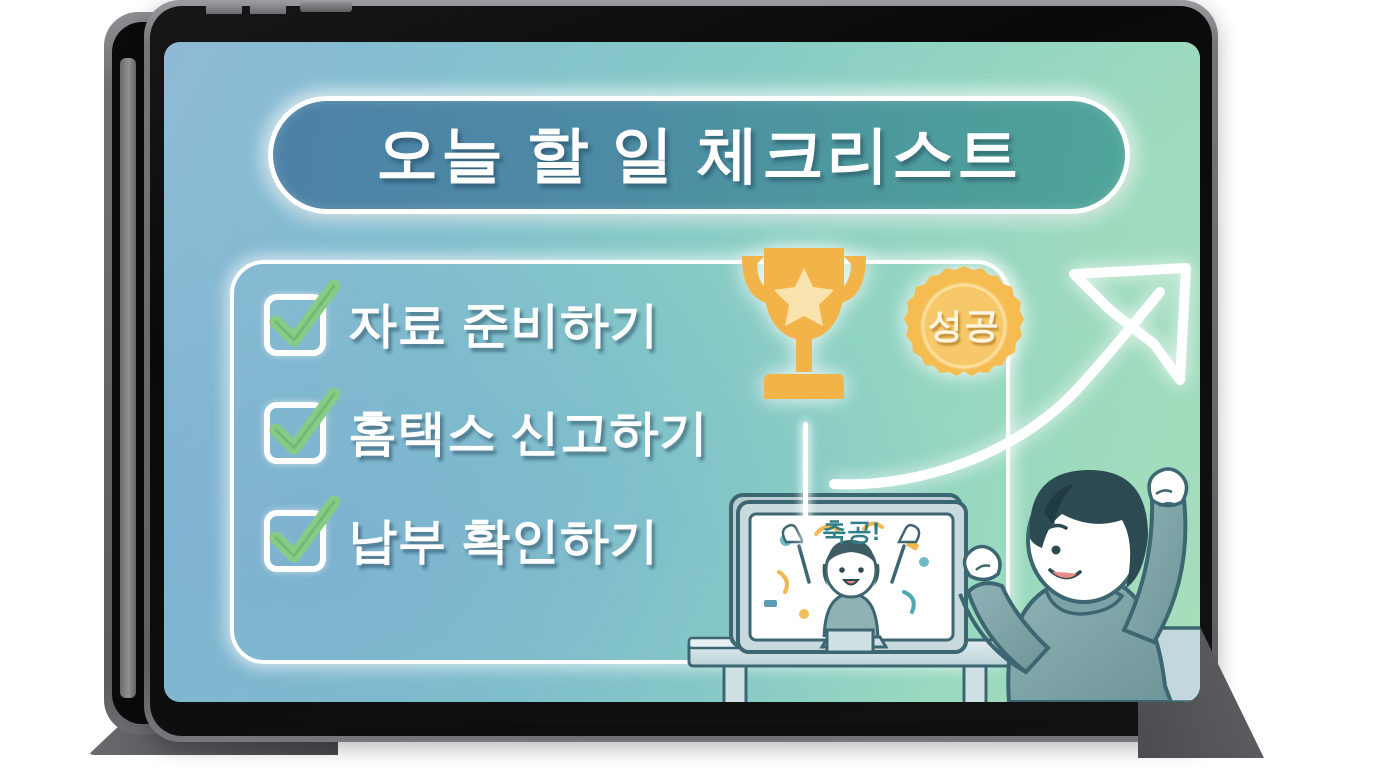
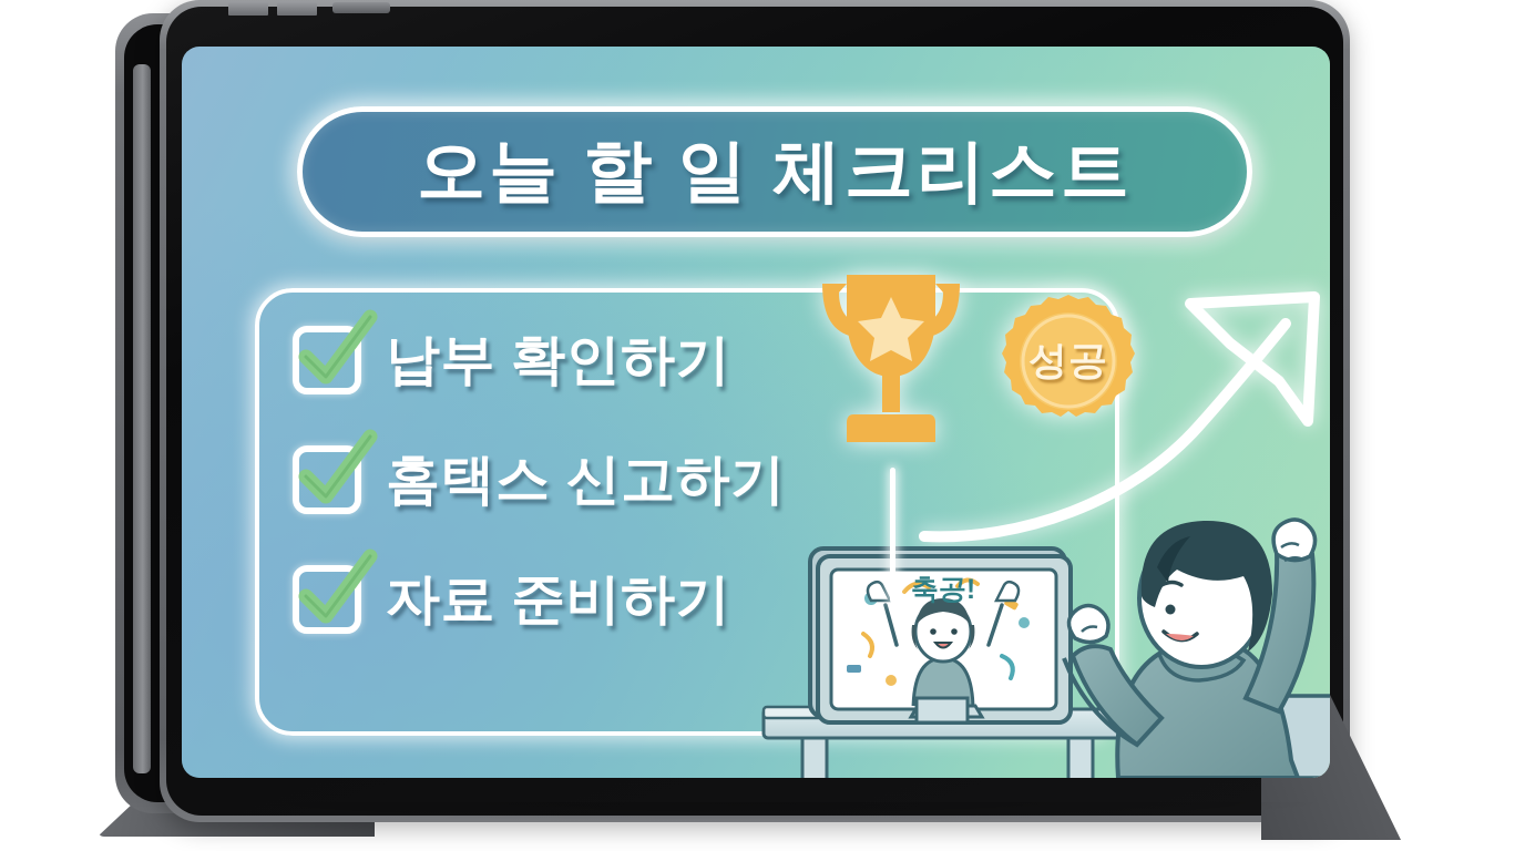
  축공!
  성공
- 자료 준비하기
+ 납부 확인하기
  홈택스 신고하기
- 납부 확인하기
+ 자료 준비하기
  오늘 할 일 체크리스트
